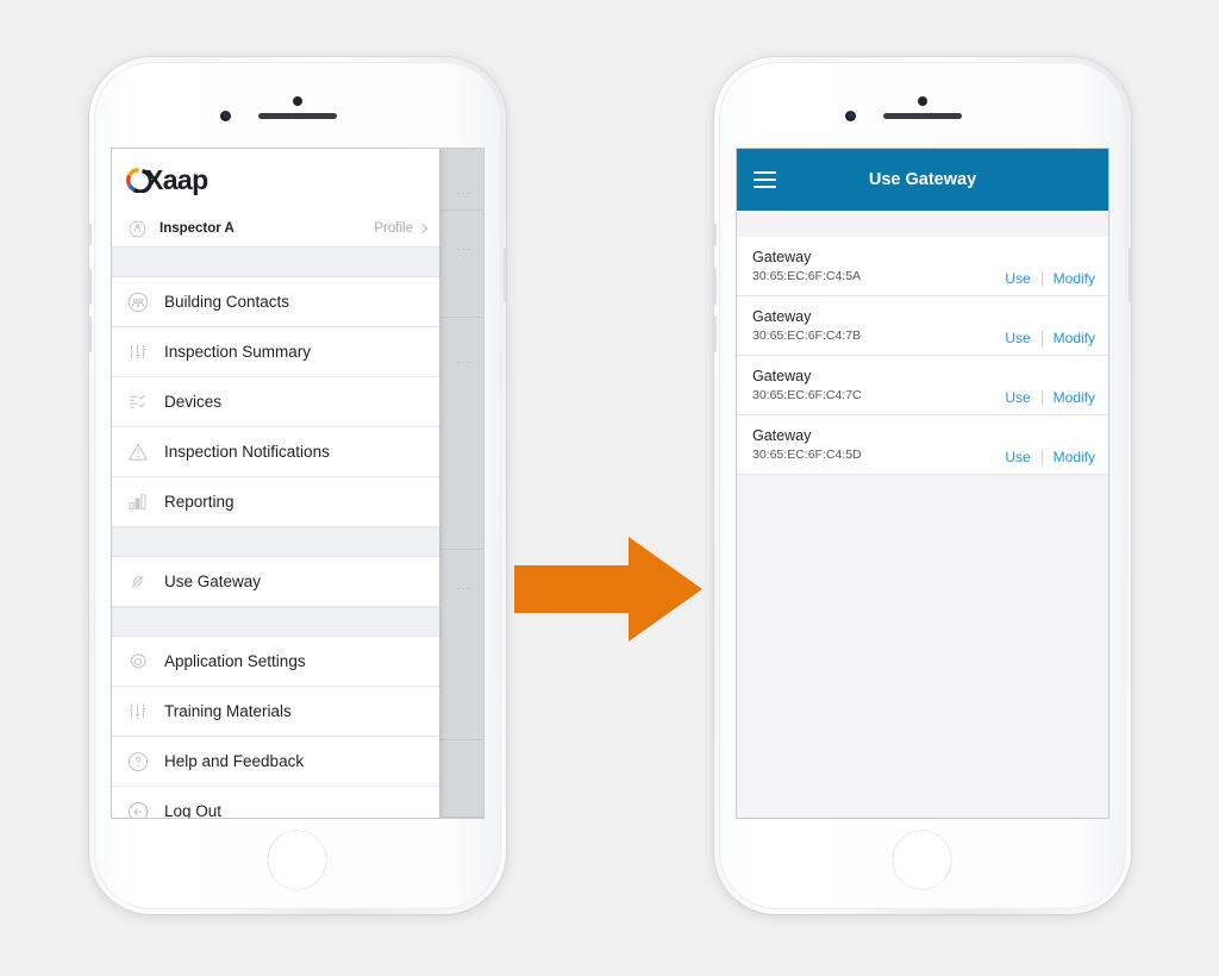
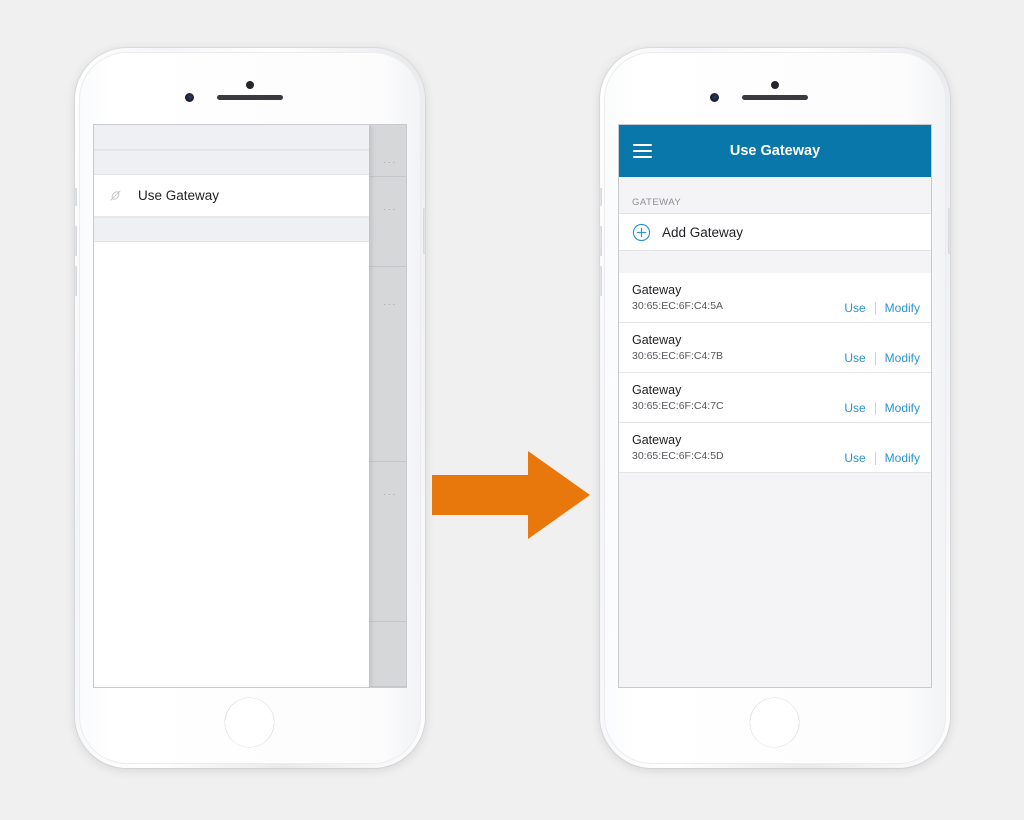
  ...
  ...
  ...
  ...
- Xaap
- Inspector A
- Profile
- Building Contacts
- Inspection Summary
- Devices
- Inspection Notifications
- Reporting
  Use Gateway
- Application Settings
- Training Materials
- Help and Feedback
- Log Out
  Use Gateway
+ GATEWAY
+ Add Gateway
  Gateway
  30:65:EC:6F:C4:5A
  Use
  Modify
  Gateway
  30:65:EC:6F:C4:7B
  Use
  Modify
  Gateway
  30:65:EC:6F:C4:7C
  Use
  Modify
  Gateway
  30:65:EC:6F:C4:5D
  Use
  Modify
